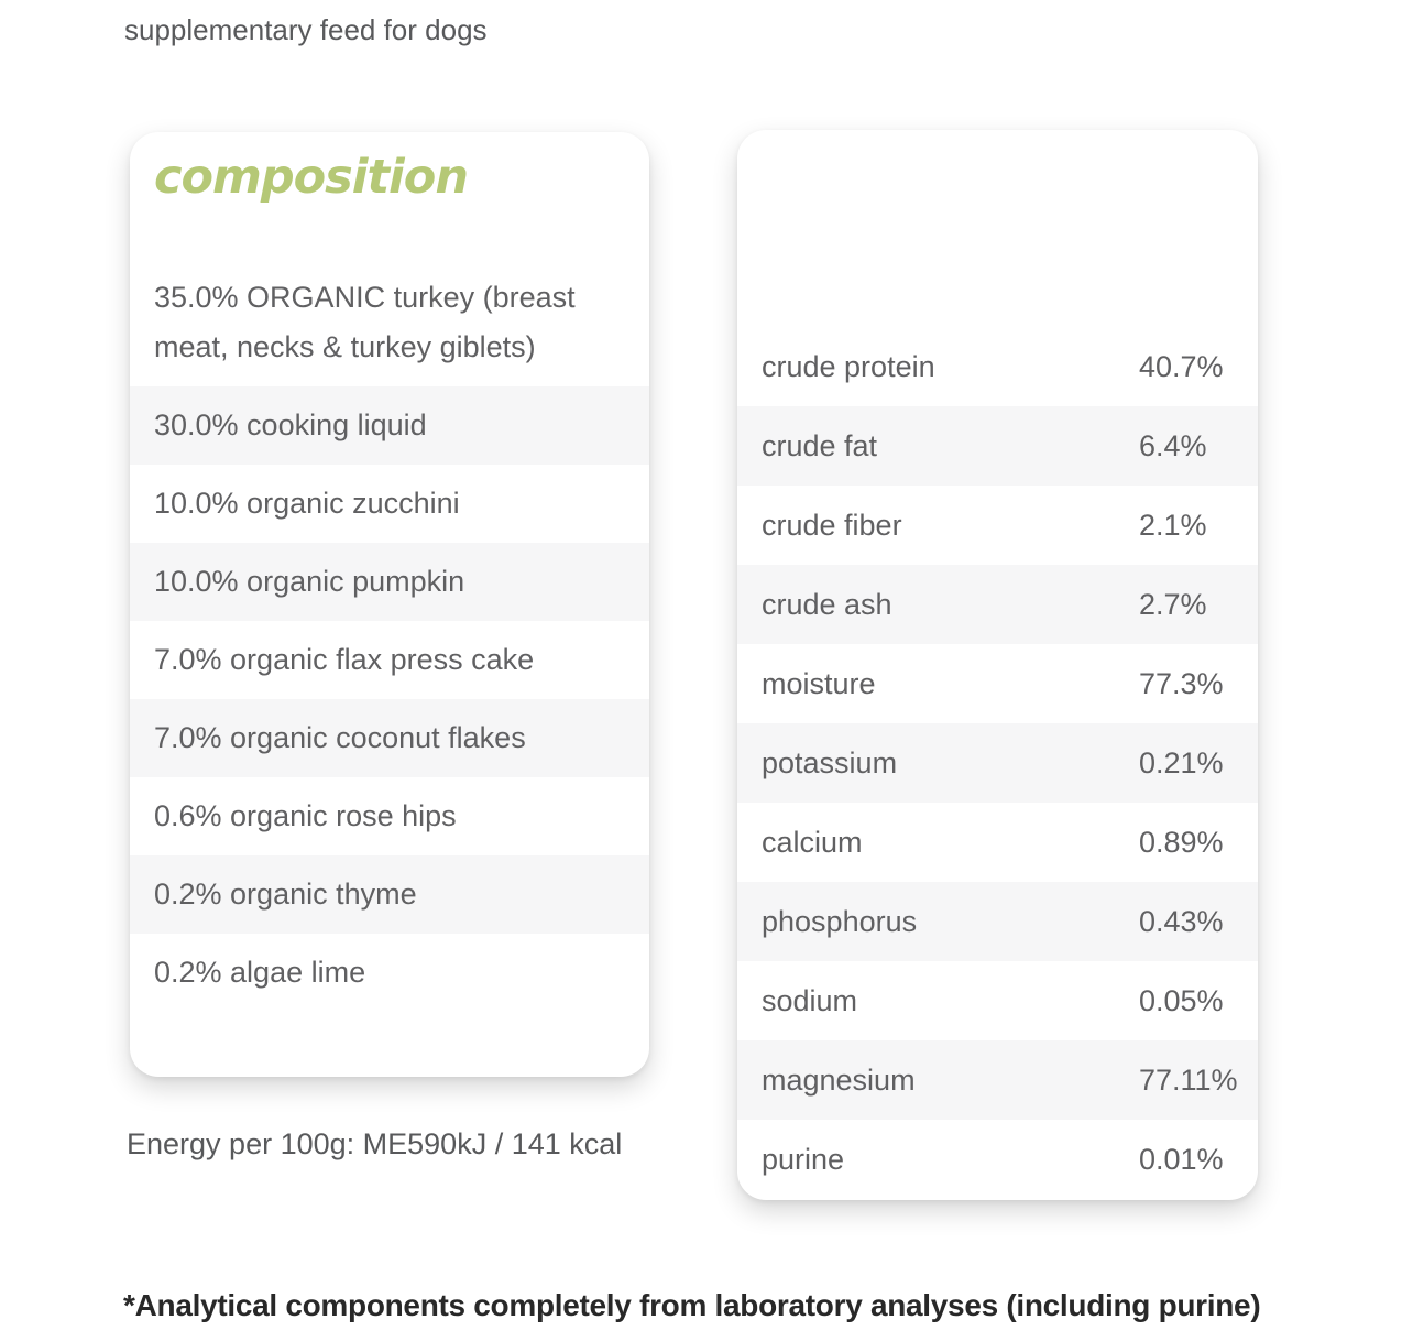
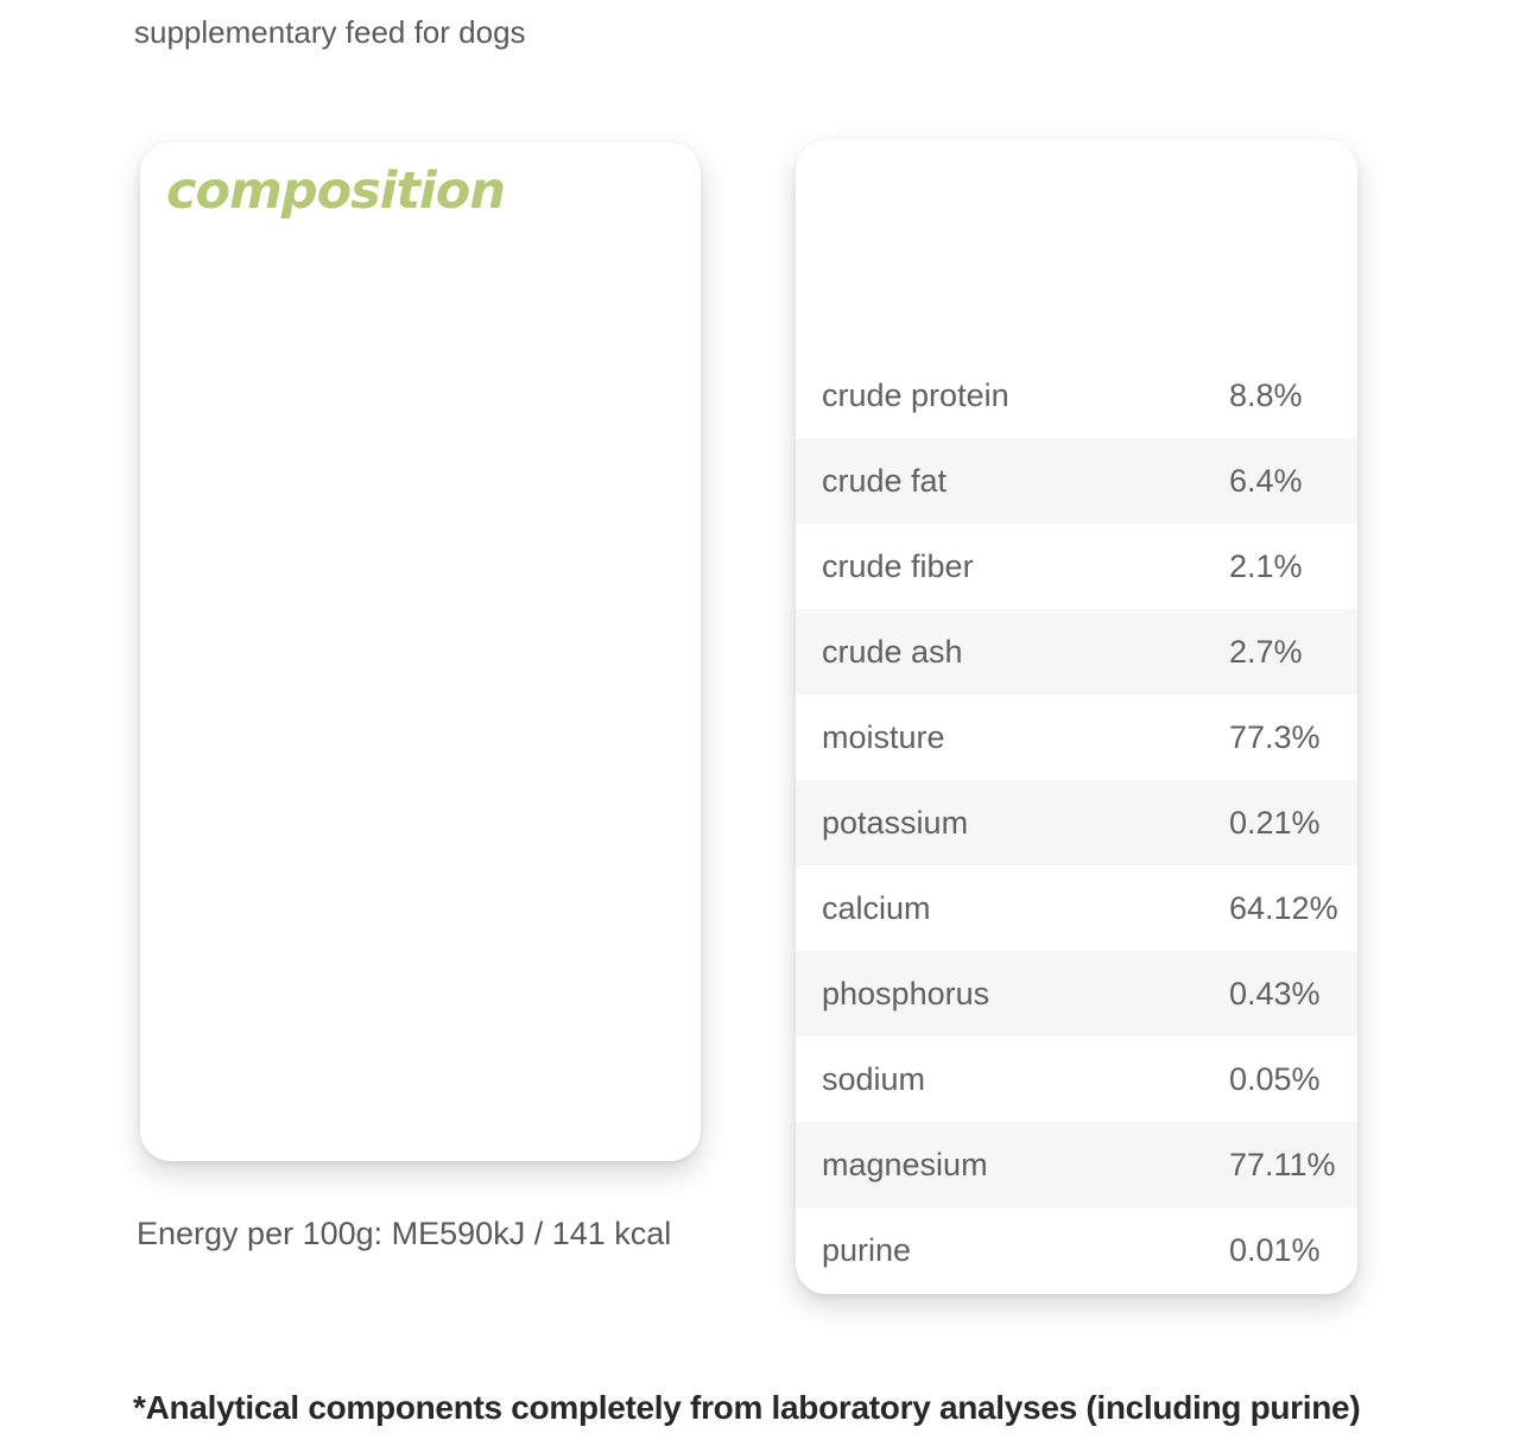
  supplementary feed for dogs
  composition
- 35.0% ORGANIC turkey (breast meat, necks & turkey giblets)
- 30.0% cooking liquid
- 10.0% organic zucchini
- 10.0% organic pumpkin
- 7.0% organic flax press cake
- 7.0% organic coconut flakes
- 0.6% organic rose hips
- 0.2% organic thyme
- 0.2% algae lime
  crude protein
- 40.7%
+ 8.8%
  crude fat
  6.4%
  crude fiber
  2.1%
  crude ash
  2.7%
  moisture
  77.3%
  potassium
  0.21%
  calcium
- 0.89%
+ 64.12%
  phosphorus
  0.43%
  sodium
  0.05%
  magnesium
  77.11%
  purine
  0.01%
  Energy per 100g: ME590kJ / 141 kcal
  *Analytical components completely from laboratory analyses (including purine)
